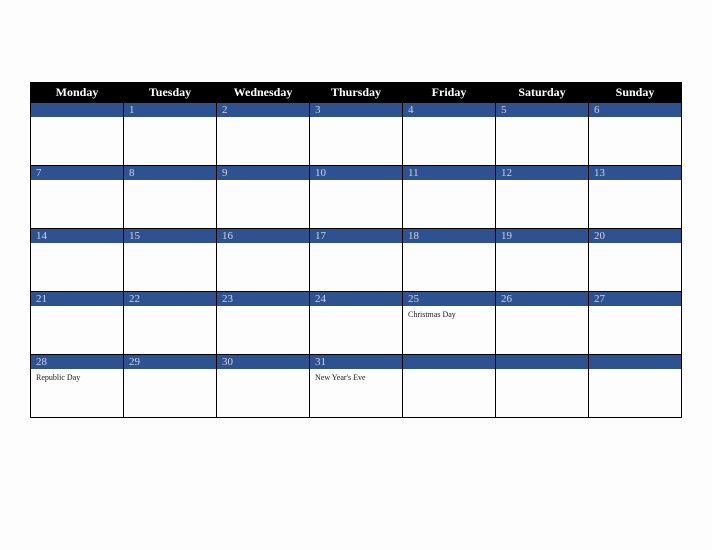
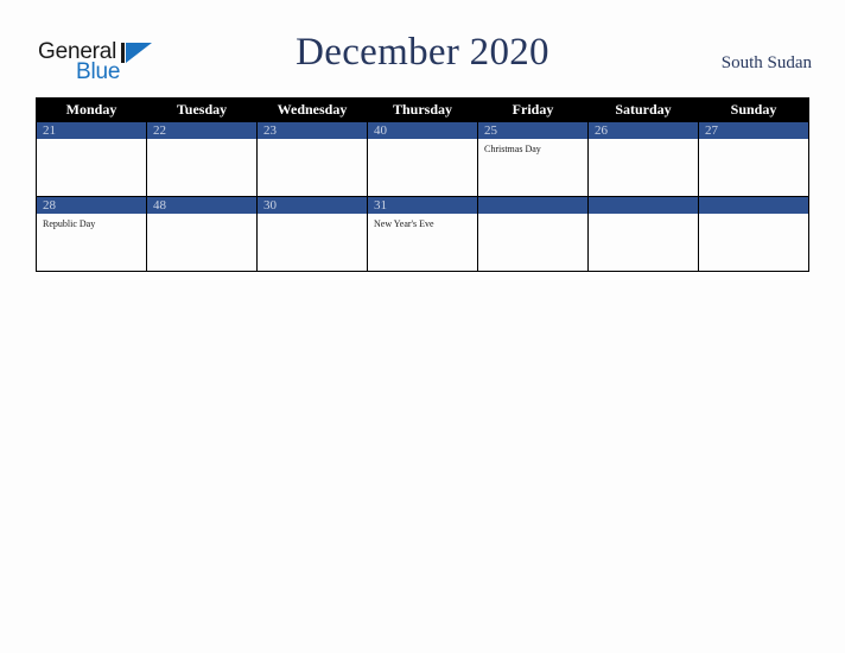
+ General
+ Blue
+ December 2020
+ South Sudan
  Monday	Tuesday	Wednesday	Thursday	Friday	Saturday	Sunday
- 	1	2	3	4	5	6
- 7	8	9	10	11	12	13
- 14	15	16	17	18	19	20
- 21	22	23	24	25Christmas Day	26	27
+ 21	22	23	40	25Christmas Day	26	27
- 28Republic Day	29	30	31New Year's Eve
+ 28Republic Day	48	30	31New Year's Eve
